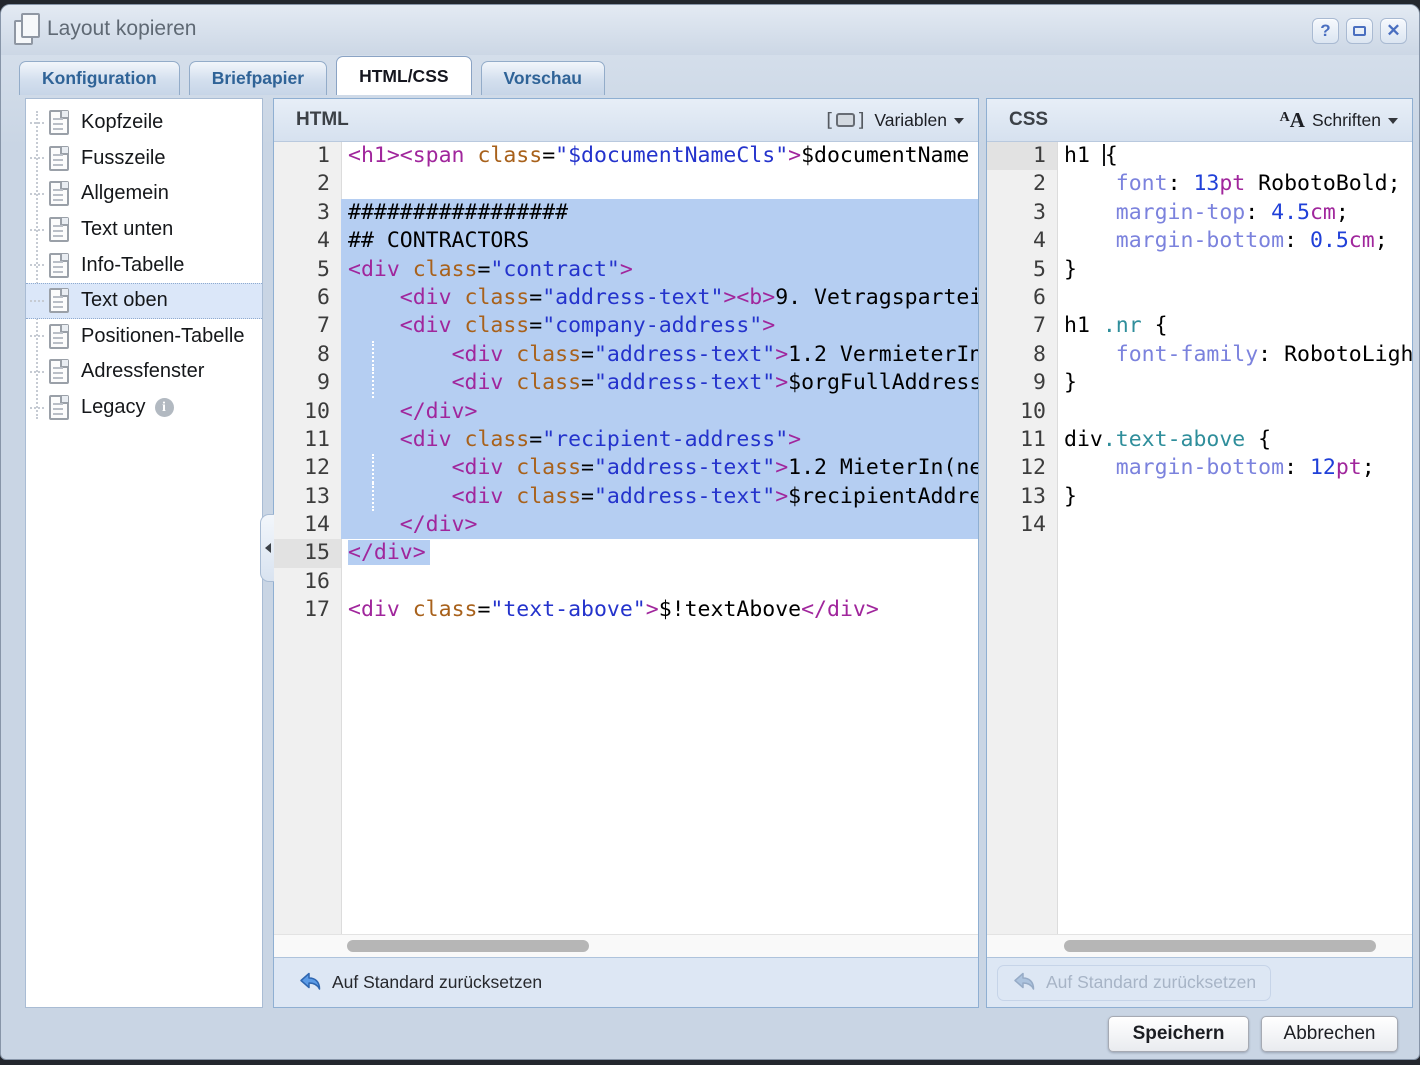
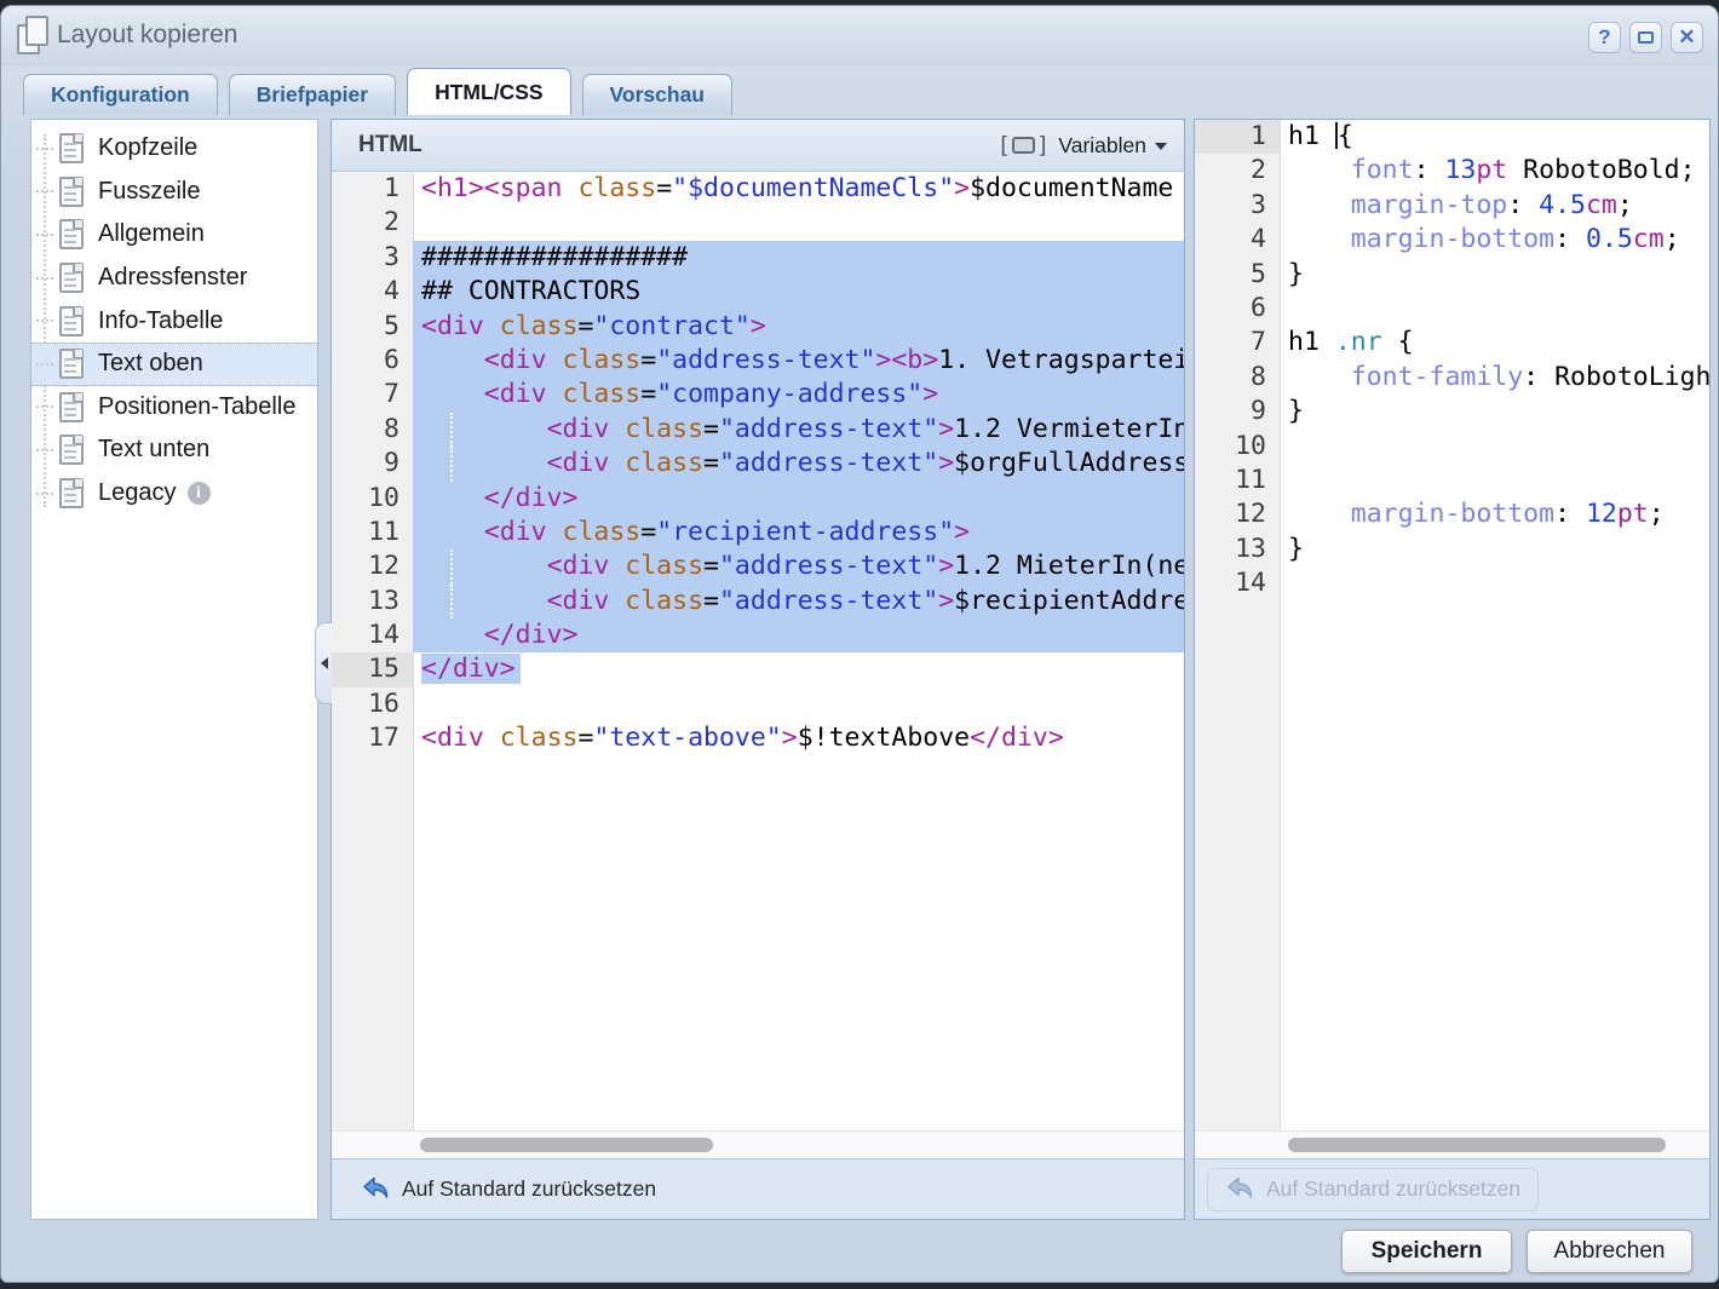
  Layout kopieren
  ?
  ✕
  Konfiguration
  Briefpapier
  HTML/CSS
  Vorschau
  Kopfzeile
  Fusszeile
  Allgemein
- Text unten
+ Adressfenster
  Info-Tabelle
  Text oben
  Positionen-Tabelle
- Adressfenster
+ Text unten
  Legacy
  i
  HTML
  [ ]
  Variablen
  1
  <h1><span class="$documentNameCls">$documentName
  2
  3
  #################
  4
  ## CONTRACTORS
  5
  <div class="contract">
  6
- <div class="address-text"><b>9. Vetragspartei
+ <div class="address-text"><b>1. Vetragspartei
  7
  <div class="company-address">
  8
  <div class="address-text">1.2 VermieterIn
  9
  <div class="address-text">$orgFullAddress
  10
  </div>
  11
  <div class="recipient-address">
  12
  <div class="address-text">1.2 MieterIn(ne
  13
  <div class="address-text">$recipientAddre
  14
  </div>
  15
  </div>
  16
  17
  <div class="text-above">$!textAbove</div>
  Auf Standard zurücksetzen
- CSS
- AA
- Schriften
  1
  h1 {
  2
  font: 13pt RobotoBold;
  3
  margin-top: 4.5cm;
  4
  margin-bottom: 0.5cm;
  5
  }
  6
  7
  h1 .nr {
  8
  font-family: RobotoLigh
  9
  }
  10
  11
- div.text-above {
  12
  margin-bottom: 12pt;
  13
  }
  14
  Auf Standard zurücksetzen
  Speichern
  Abbrechen
